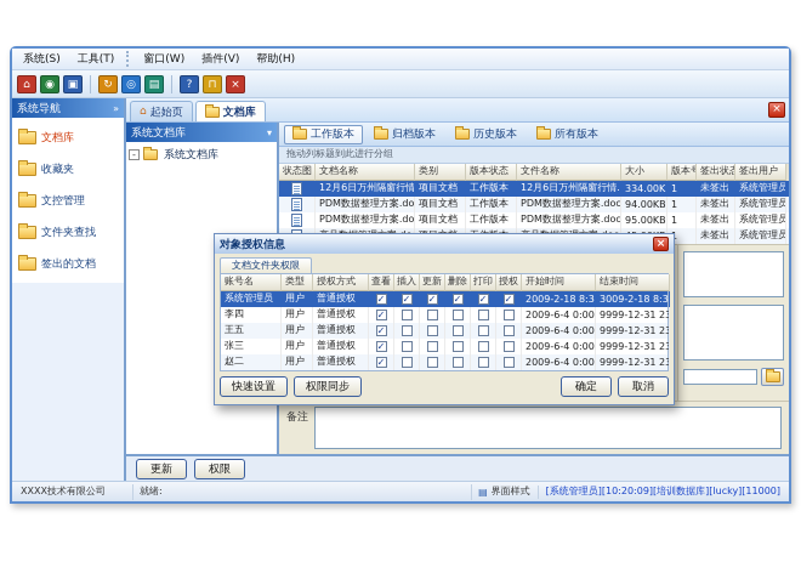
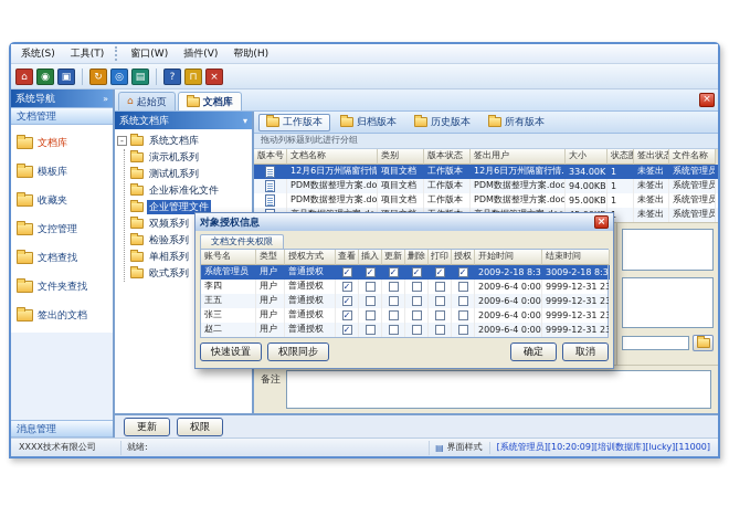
  系统(S)
  工具(T)
  窗口(W)
  插件(V)
  帮助(H)
  ⌂
  ◉
  ▣
  ↻
  ◎
  ▤
  ?
  ⊓
  ×
  系统导航
  »
+ 文档管理
  文档库
+ 模板库
  收藏夹
  文控管理
+ 文档查找
  文件夹查找
  签出的文档
+ 消息管理
  ⌂
  起始页
  文档库
  ×
  系统文档库
  ▾
  -
  系统文档库
+ 演示机系列
+ 测试机系列
+ 企业标准化文件
+ 企业管理文件
+ 双频系列
+ 检验系列
+ 单相系列
+ 欧式系列
  工作版本
  归档版本
  历史版本
  所有版本
  拖动列标题到此进行分组
- 状态图
+ 版本号
  文档名称
  类别
  版本状态
- 文件名称
+ 签出用户
  大小
- 版本号
+ 状态图
  签出状态
- 签出用户
+ 文件名称
  12月6日万州隔窗行情
  项目文档
  工作版本
  12月6日万州隔窗行情.
  334.00K
  1
  未签出
  系统管理员
  PDM数据整理方案.do
  项目文档
  工作版本
  PDM数据整理方案.doc
  94.00KB
  1
  未签出
  系统管理员
  PDM数据整理方案.do
  项目文档
  工作版本
  PDM数据整理方案.doc
  95.00KB
  1
  未签出
  系统管理员
  未签出
  系统管理员
  备注
  更新
  权限
  XXXX技术有限公司
  就绪:
  ▤
  界面样式
  [系统管理员][10:20:09][培训数据库][lucky][11000]
  对象授权信息
  ×
  文档文件夹权限
  账号名
  类型
  授权方式
  查看
  插入
  更新
  删除
  打印
  授权
  开始时间
  结束时间
  系统管理员
  用户
  普通授权
  ✓
  ✓
  ✓
  ✓
  ✓
  ✓
  2009-2-18 8:3
  3009-2-18 8:3
  李四
  用户
  普通授权
  ✓
  2009-6-4 0:00
  王五
  用户
  普通授权
  ✓
  2009-6-4 0:00
  张三
  用户
  普通授权
  ✓
  2009-6-4 0:00
  赵二
  用户
  普通授权
  ✓
  2009-6-4 0:00
  快速设置
  权限同步
  确定
  取消
